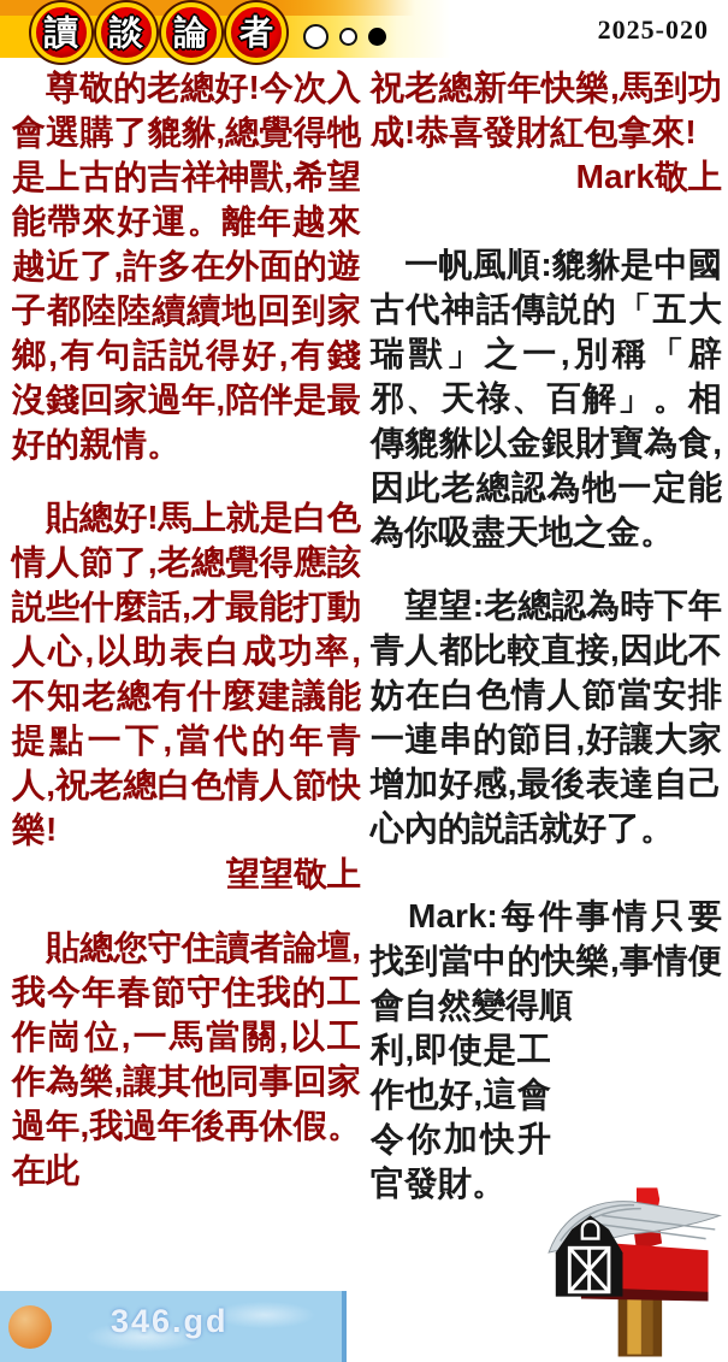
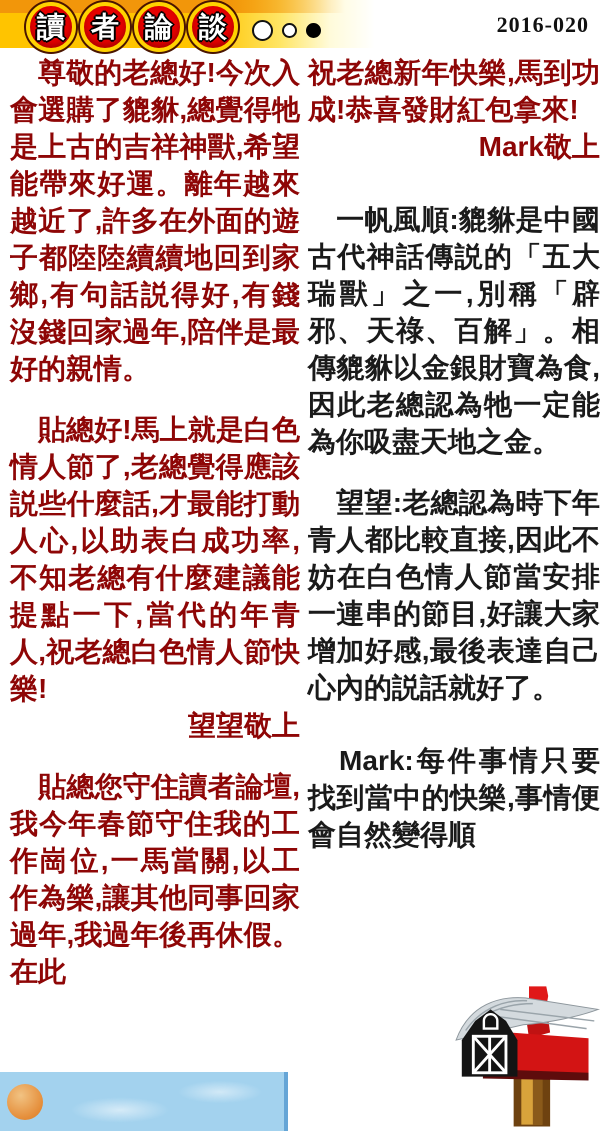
  讀
- 談
+ 者
  論
- 者
+ 談
- 2025-020
+ 2016-020
  尊敬的老總好!今次入會選購了貔貅,總覺得牠是上古的吉祥神獸,希望能帶來好運。離年越來越近了,許多在外面的遊子都陸陸續續地回到家鄉,有句話説得好,有錢沒錢回家過年,陪伴是最好的親情。
  貼總好!馬上就是白色情人節了,老總覺得應該説些什麼話,才最能打動人心,以助表白成功率,不知老總有什麼建議能提點一下,當代的年青人,祝老總白色情人節快樂!
  望望敬上
  貼總您守住讀者論壇,我今年春節守住我的工作崗位,一馬當關,以工作為樂,讓其他同事回家過年,我過年後再休假。在此
  祝老總新年快樂,馬到功成!恭喜發財紅包拿來!
  Mark敬上
  一帆風順:貔貅是中國古代神話傳説的「五大瑞獸」之一,別稱「辟邪、天祿、百解」。相傳貔貅以金銀財寶為食,因此老總認為牠一定能為你吸盡天地之金。
  望望:老總認為時下年青人都比較直接,因此不妨在白色情人節當安排一連串的節目,好讓大家增加好感,最後表達自己心內的説話就好了。
  Mark:每件事情只要找到當中的快樂,事情便會自然變得順
- 利,即使是工作也好,這會令你加快升官發財。
- 346.gd
